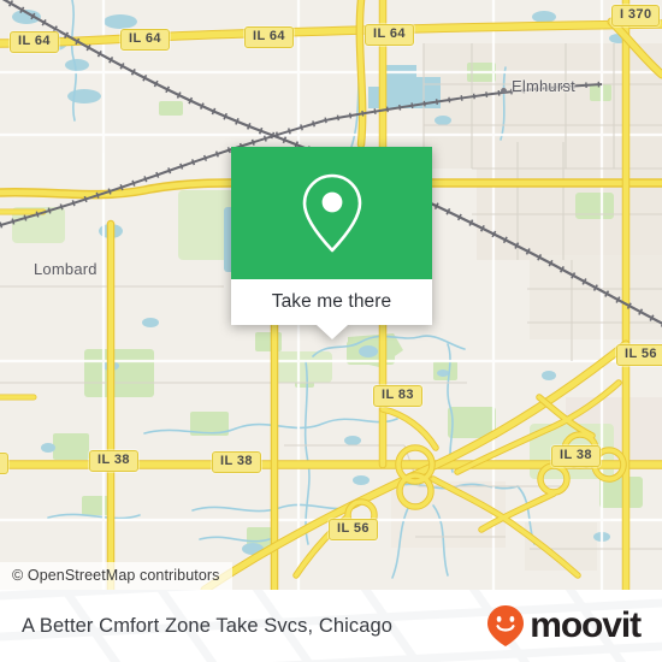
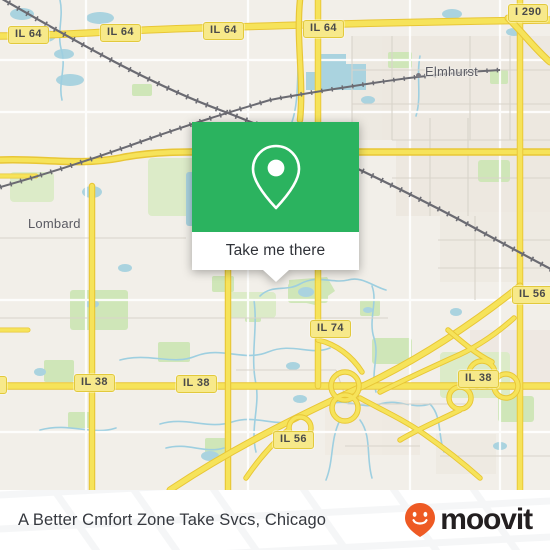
  Lombard
  Elmhurst
  IL 64
  IL 64
  IL 64
  IL 64
- I 370
+ I 290
  IL 56
- IL 83
+ IL 74
  IL 38
  IL 38
  IL 38
  IL 56
  Take me there
- © OpenStreetMap contributors
  A Better Cmfort Zone Take Svcs, Chicago
  moovit
